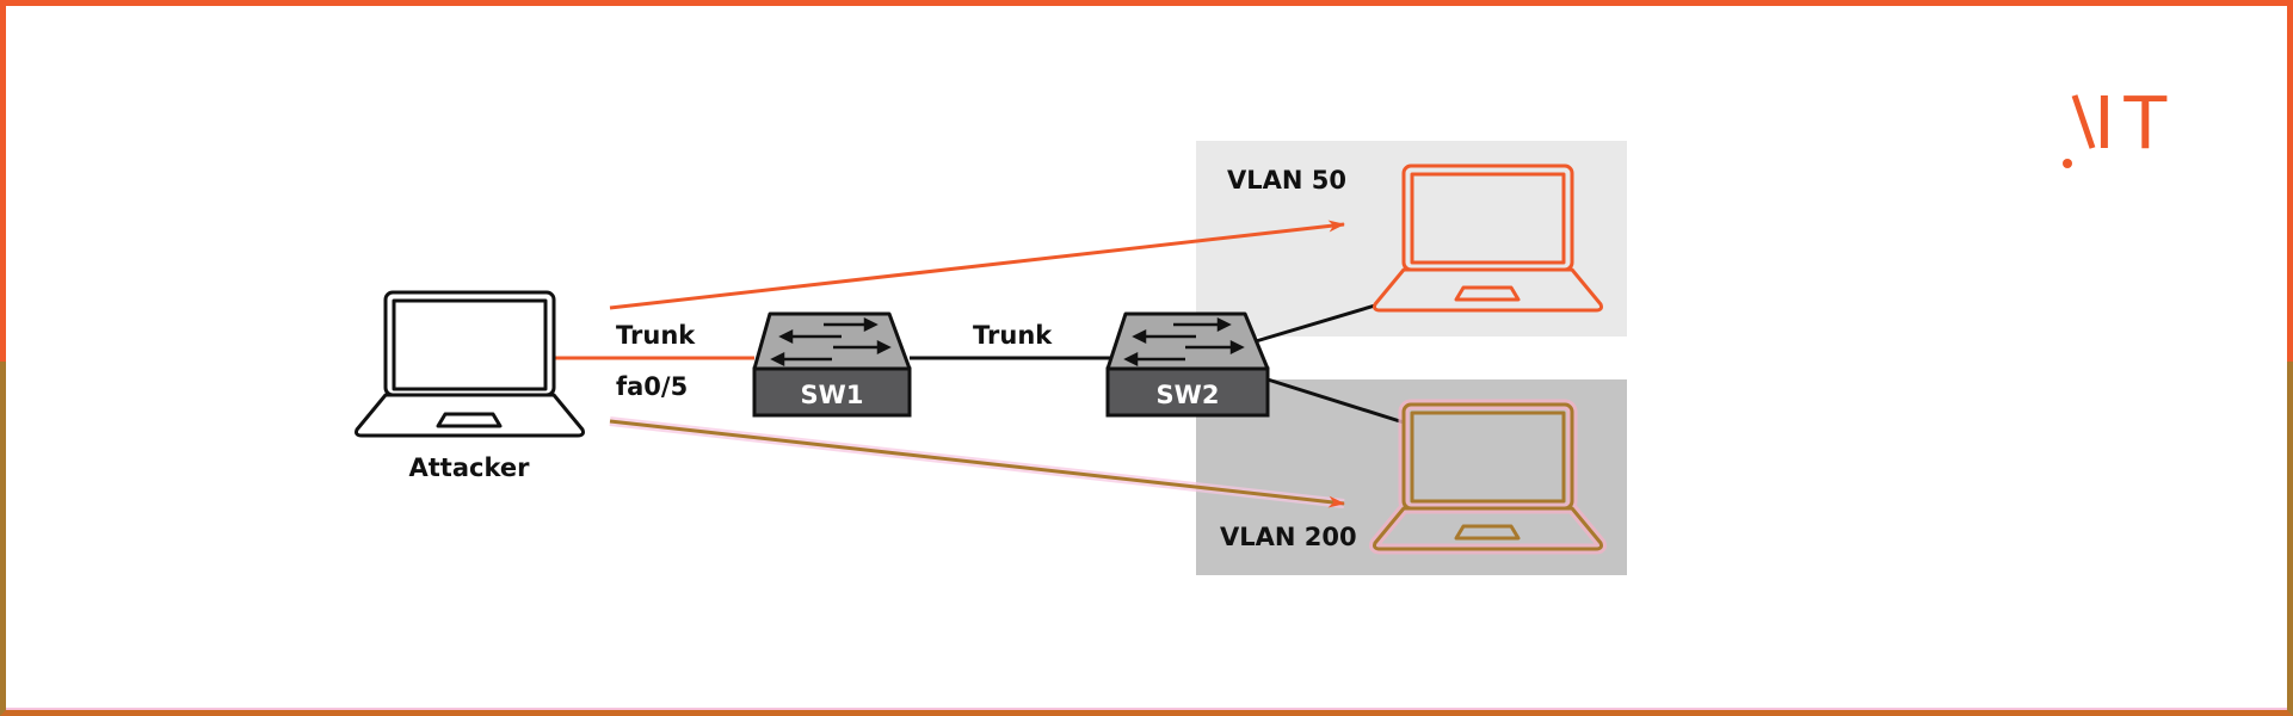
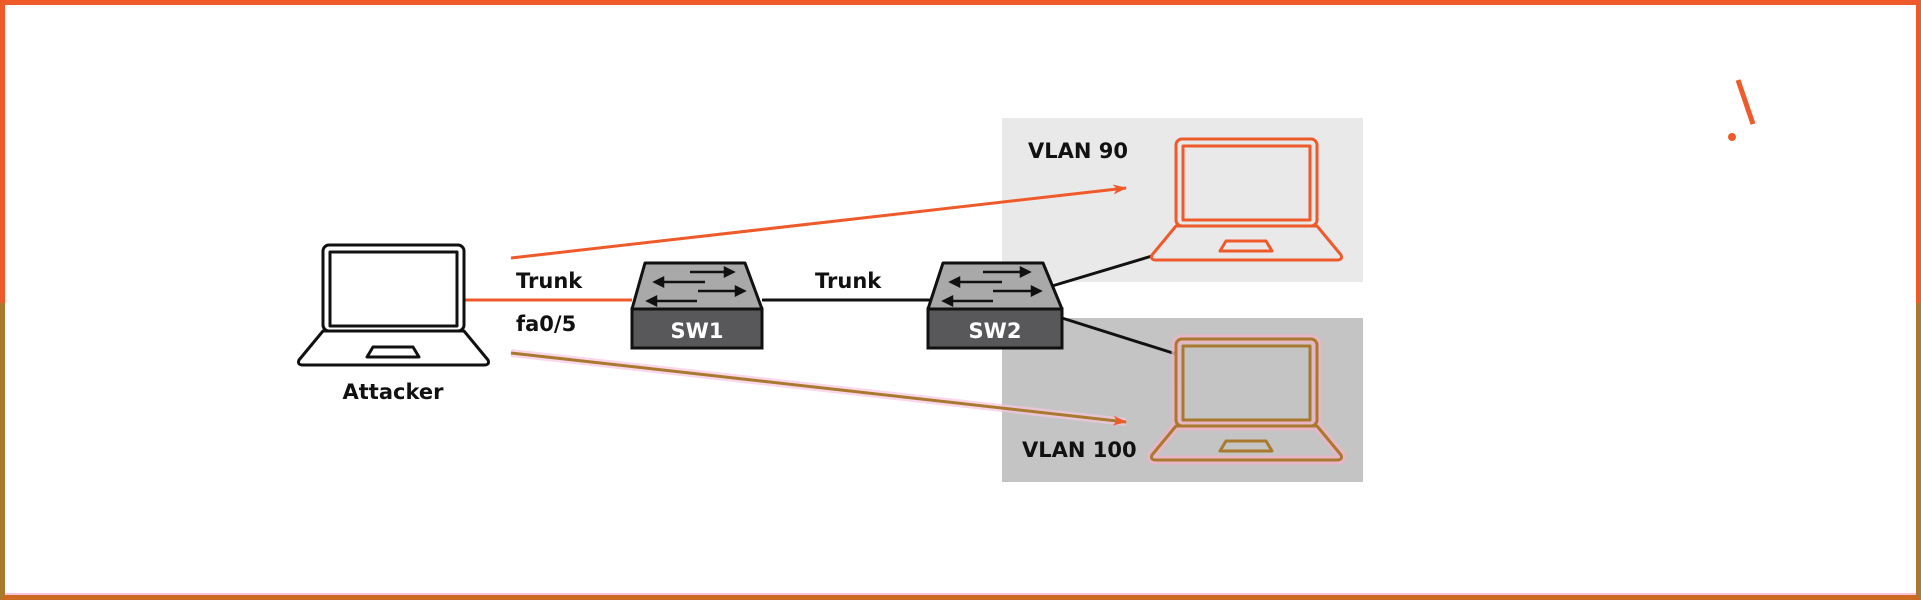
- VLAN 50
+ VLAN 90
- VLAN 200
+ VLAN 100
  Trunk
  fa0/5
  Trunk
  Attacker
  SW1
  SW2
- IT
